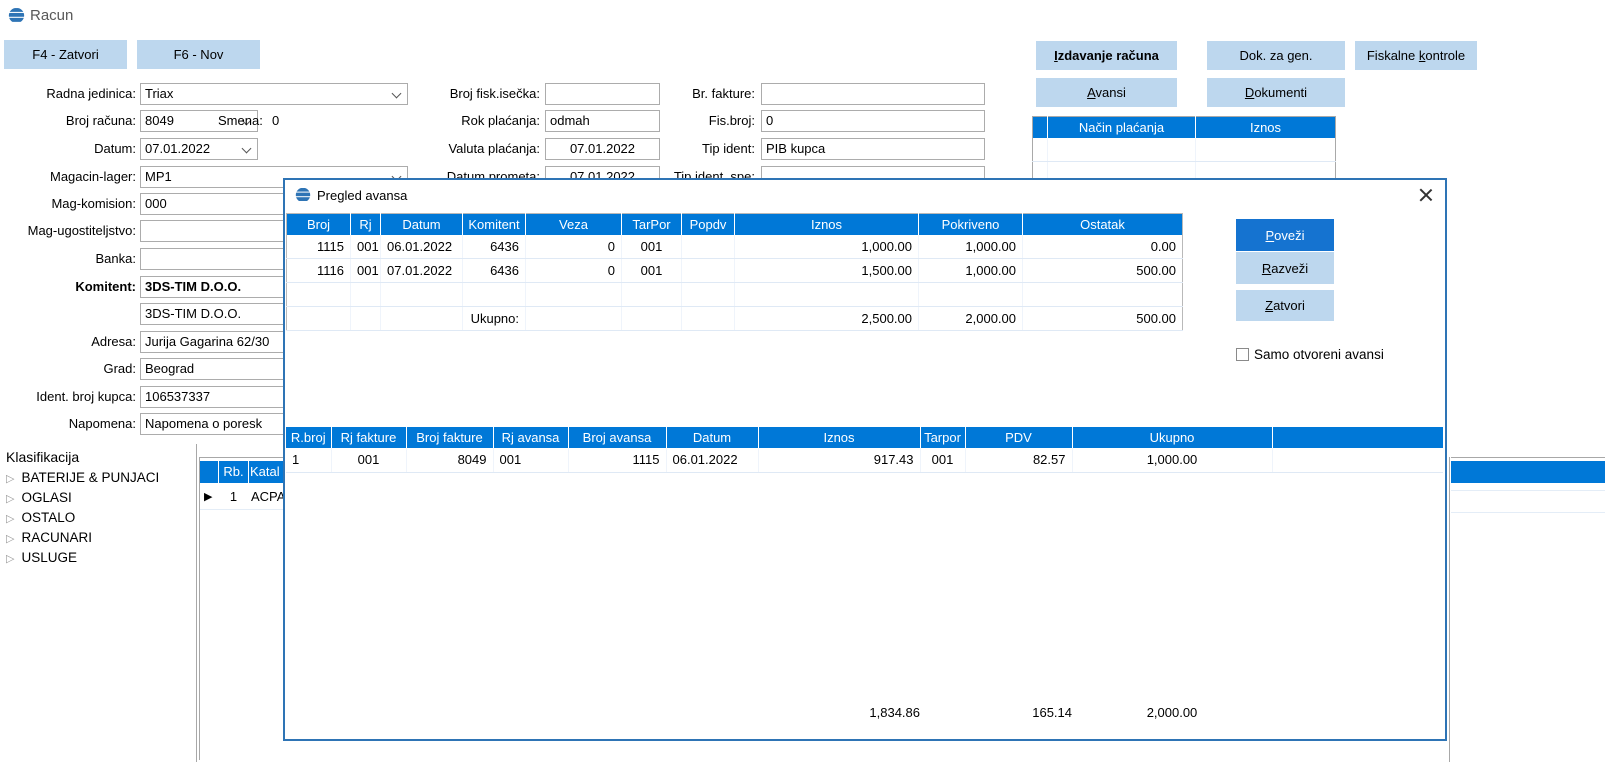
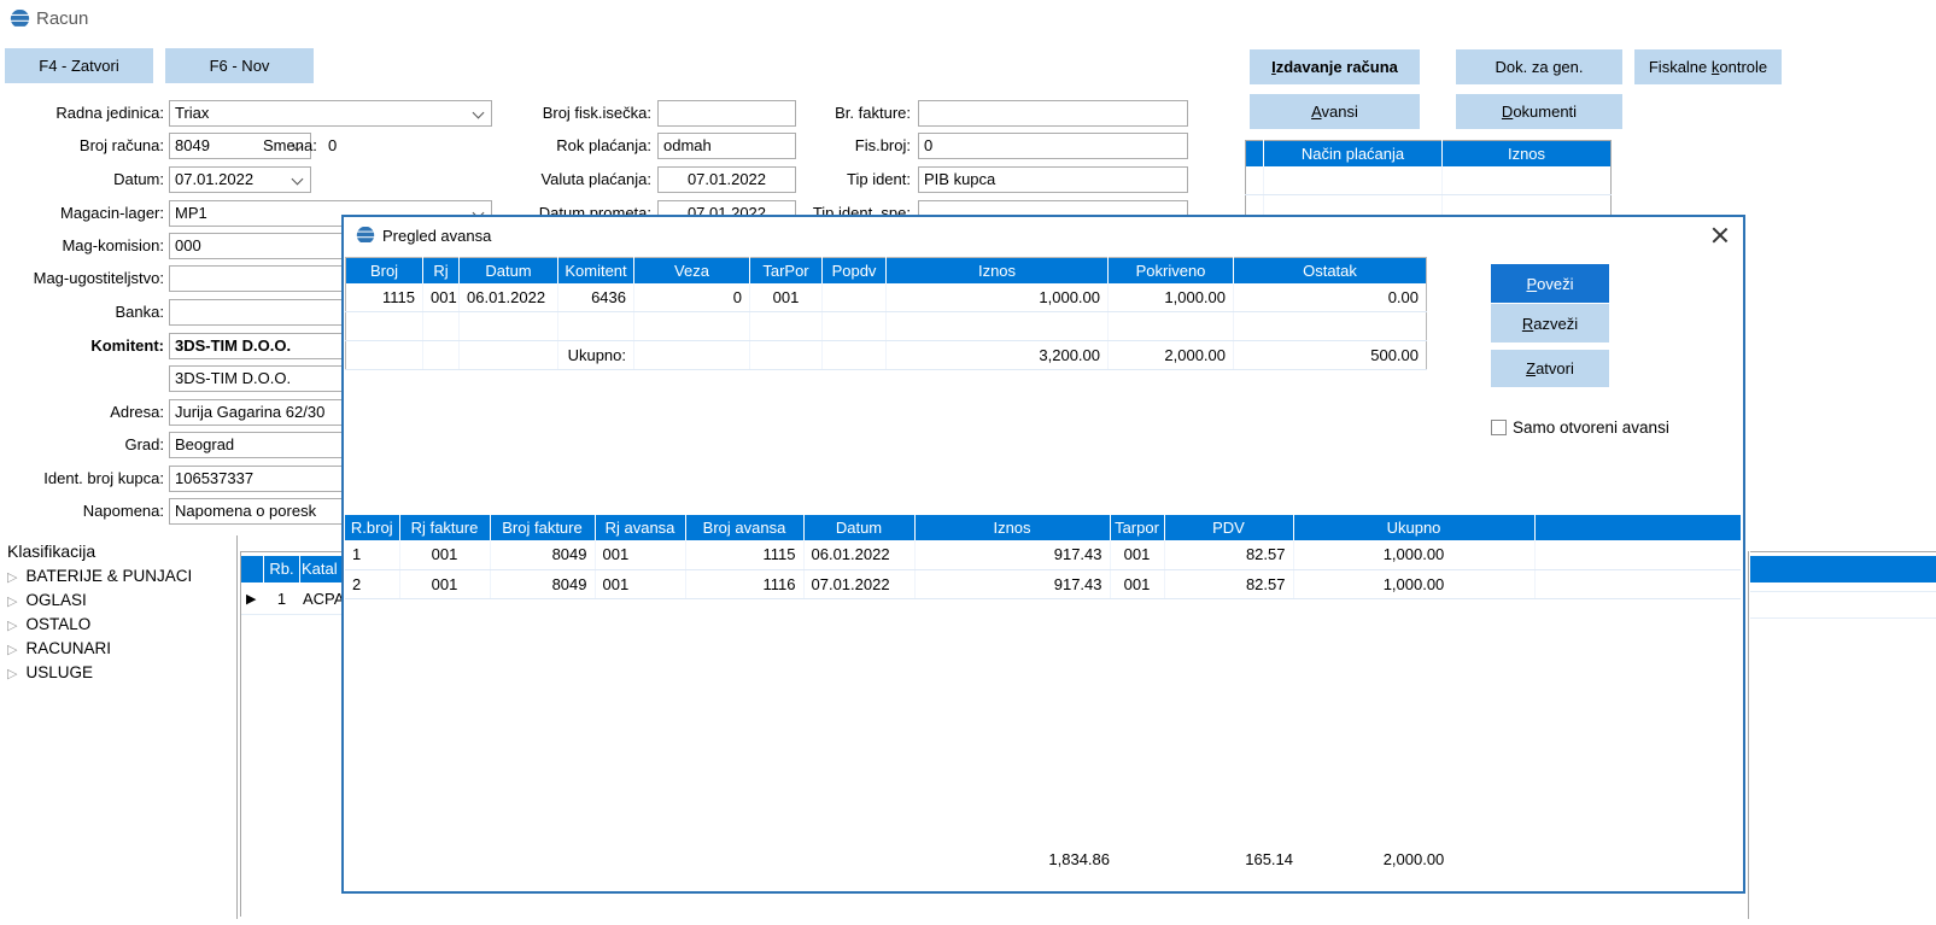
  Racun
  F4 - Zatvori
  F6 - Nov
  Radna jedinica:
  Triax
  Broj računa:
  8049
  Smena:
  0
  Datum:
  07.01.2022
  Magacin-lager:
  MP1
  Mag-komision:
  000
  Mag-ugostiteljstvo:
  Banka:
  Komitent:
  3DS-TIM D.O.O.
  3DS-TIM D.O.O.
  Adresa:
  Jurija Gagarina 62/30
  Grad:
  Beograd
  Ident. broj kupca:
  106537337
  Napomena:
  Napomena o poresk
  Broj fisk.isečka:
  Rok plaćanja:
  odmah
  Valuta plaćanja:
  07.01.2022
  Datum prometa:
  07.01.2022
  Br. fakture:
  Fis.broj:
  0
  Tip ident:
  PIB kupca
  Tip ident. spe:
  Izdavanje računa
  Dok. za gen.
  Fiskalne kontrole
  Avansi
  Dokumenti
  	Način plaćanja	Iznos
  Klasifikacija
  ▷ BATERIJE & PUNJACI
  ▷ OGLASI
  ▷ OSTALO
  ▷ RACUNARI
  ▷ USLUGE
  Rb.
  Katal
  ▶
  1
  ACPA
  Pregled avansa
  Broj	Rj	Datum	Komitent	Veza	TarPor	Popdv	Iznos	Pokriveno	Ostatak
  1115	001	06.01.2022	6436	0	001		1,000.00	1,000.00	0.00
- 1116	001	07.01.2022	6436	0	001		1,500.00	1,000.00	500.00
- 			Ukupno:				2,500.00	2,000.00	500.00
+ 			Ukupno:				3,200.00	2,000.00	500.00
  Poveži
  Razveži
  Zatvori
  Samo otvoreni avansi
  R.broj	Rj fakture	Broj fakture	Rj avansa	Broj avansa	Datum	Iznos	Tarpor	PDV	Ukupno
  1	001	8049	001	1115	06.01.2022	917.43	001	82.57	1,000.00
+ 2	001	8049	001	1116	07.01.2022	917.43	001	82.57	1,000.00
  1,834.86
  165.14
  2,000.00
